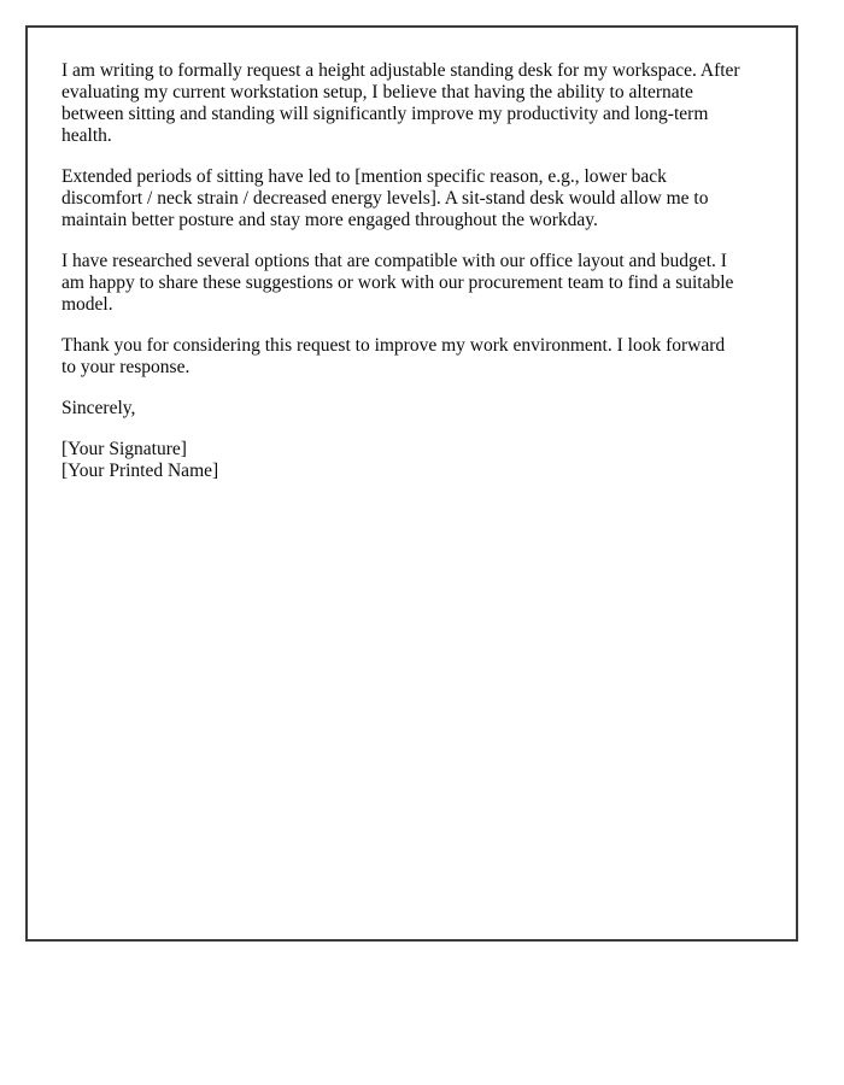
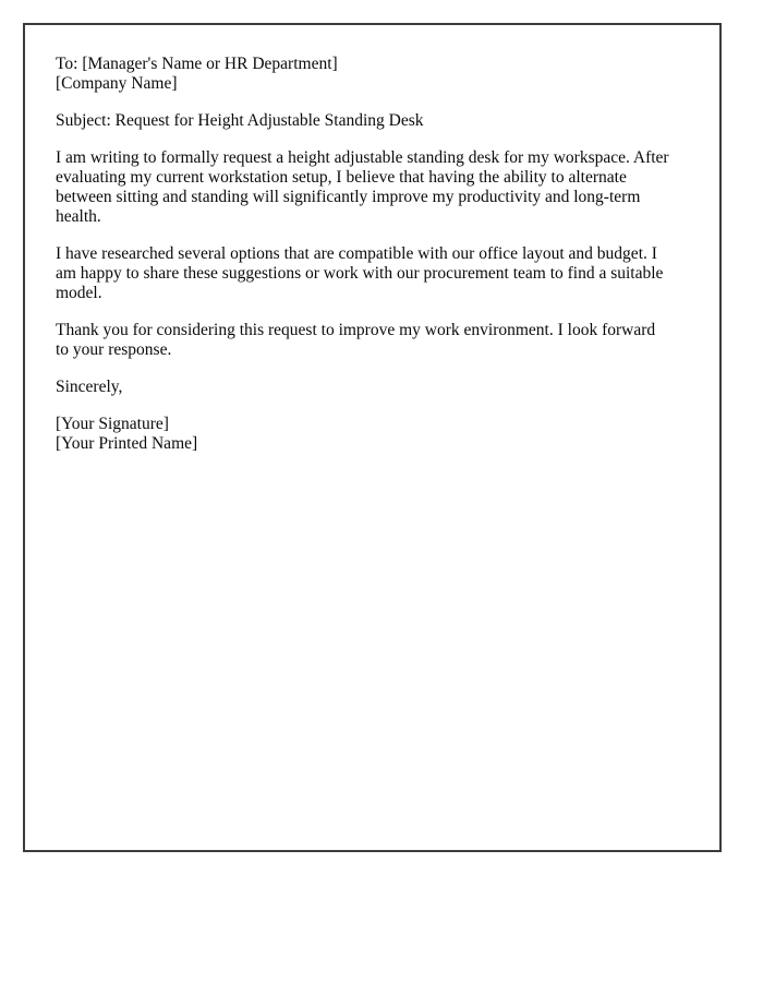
+ To: [Manager's Name or HR Department]
+ [Company Name]
+ Subject: Request for Height Adjustable Standing Desk
  I am writing to formally request a height adjustable standing desk for my workspace. After
  evaluating my current workstation setup, I believe that having the ability to alternate
  between sitting and standing will significantly improve my productivity and long-term
  health.
- Extended periods of sitting have led to [mention specific reason, e.g., lower back
- discomfort / neck strain / decreased energy levels]. A sit-stand desk would allow me to
- maintain better posture and stay more engaged throughout the workday.
  I have researched several options that are compatible with our office layout and budget. I
  am happy to share these suggestions or work with our procurement team to find a suitable
  model.
  Thank you for considering this request to improve my work environment. I look forward
  to your response.
  Sincerely,
  [Your Signature]
  [Your Printed Name]
